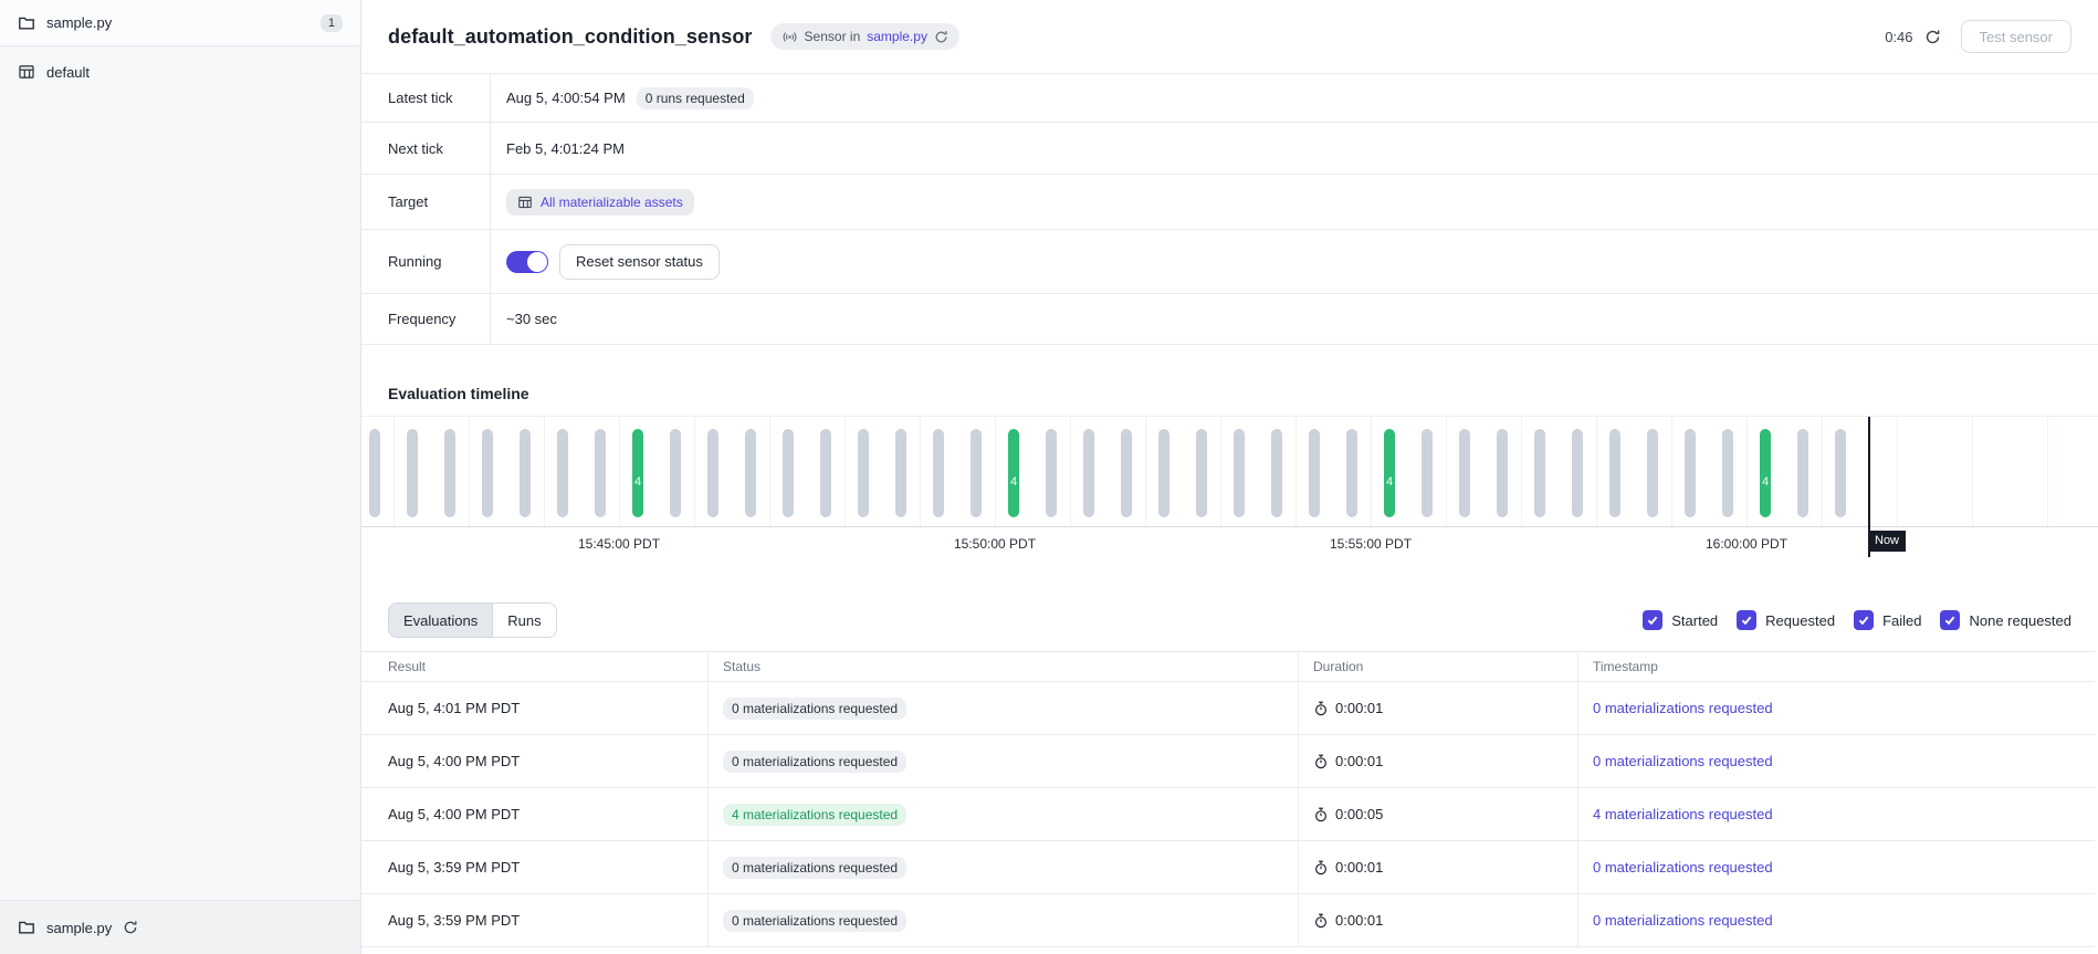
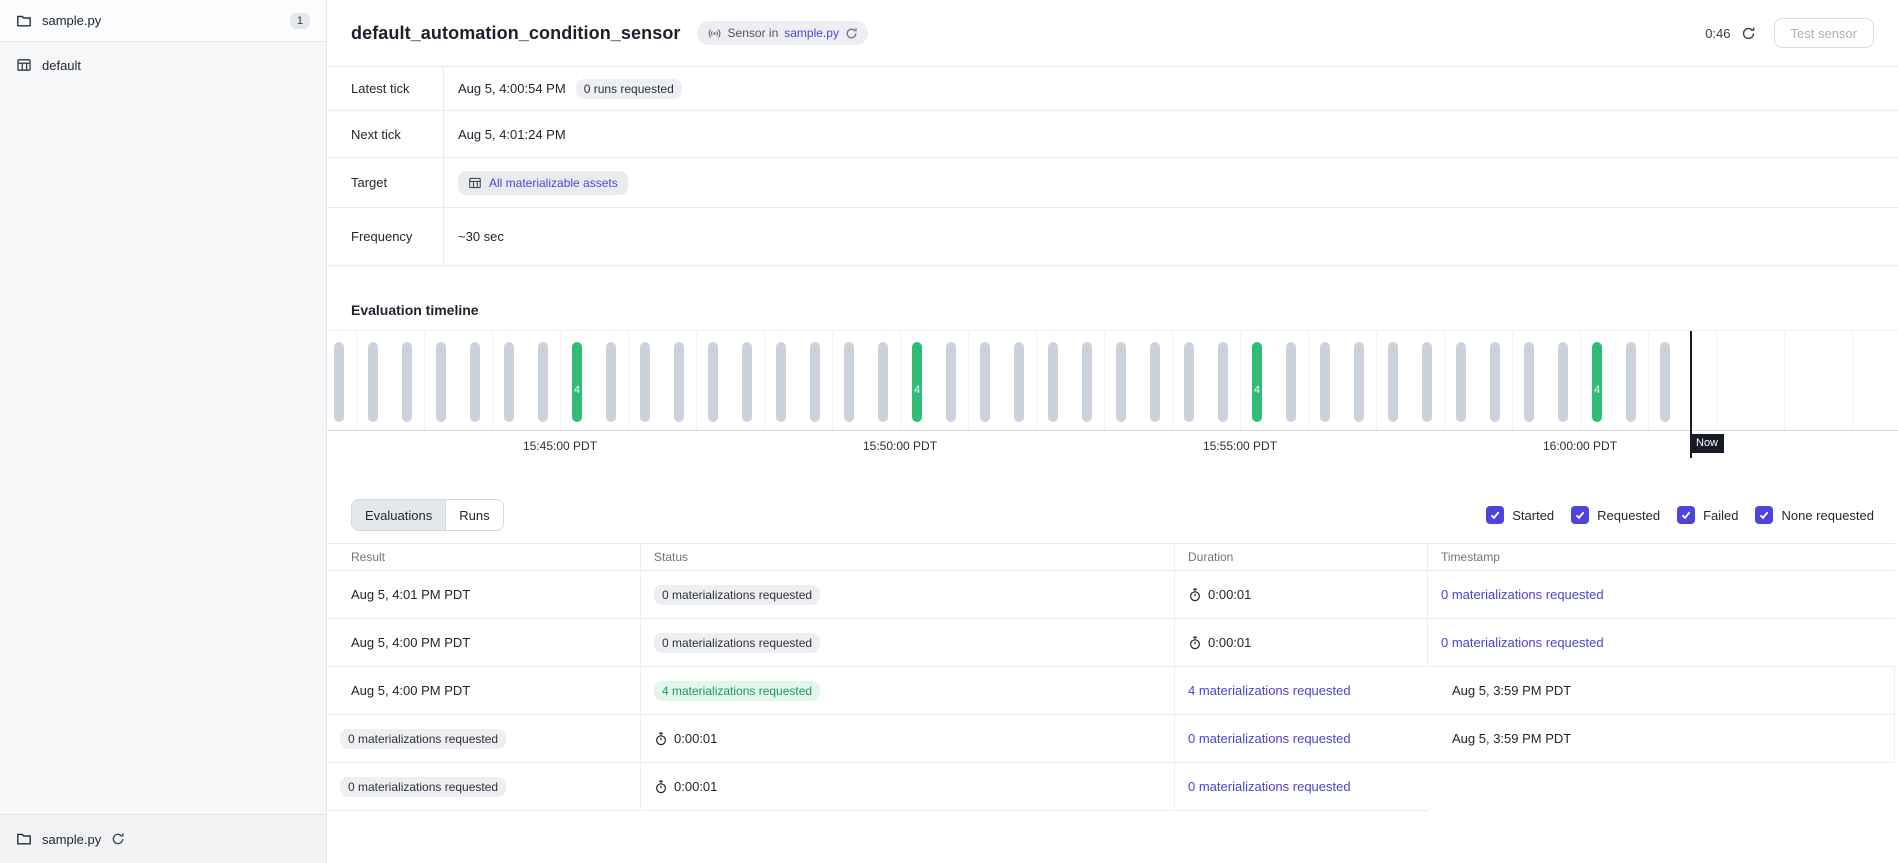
  sample.py
  1
  default
  sample.py
  default_automation_condition_sensor
  Sensor in
  sample.py
  0:46
  Test sensor
  Latest tick
  Aug 5, 4:00:54 PM
  0 runs requested
  Next tick
- Feb 5, 4:01:24 PM
+ Aug 5, 4:01:24 PM
  Target
  All materializable assets
- Running
- Reset sensor status
  Frequency
  ~30 sec
  Evaluation timeline
  4
  4
  4
  4
  Now
  15:45:00 PDT
  15:50:00 PDT
  15:55:00 PDT
  16:00:00 PDT
  Evaluations
  Runs
  Started
  Requested
  Failed
  None requested
  Result
  Status
  Duration
  Timestamp
  Aug 5, 4:01 PM PDT
  0 materializations requested
  0:00:01
  0 materializations requested
  Aug 5, 4:00 PM PDT
  0 materializations requested
  0:00:01
  0 materializations requested
  Aug 5, 4:00 PM PDT
  4 materializations requested
- 0:00:05
  4 materializations requested
  Aug 5, 3:59 PM PDT
  0 materializations requested
  0:00:01
  0 materializations requested
  Aug 5, 3:59 PM PDT
  0 materializations requested
  0:00:01
  0 materializations requested
